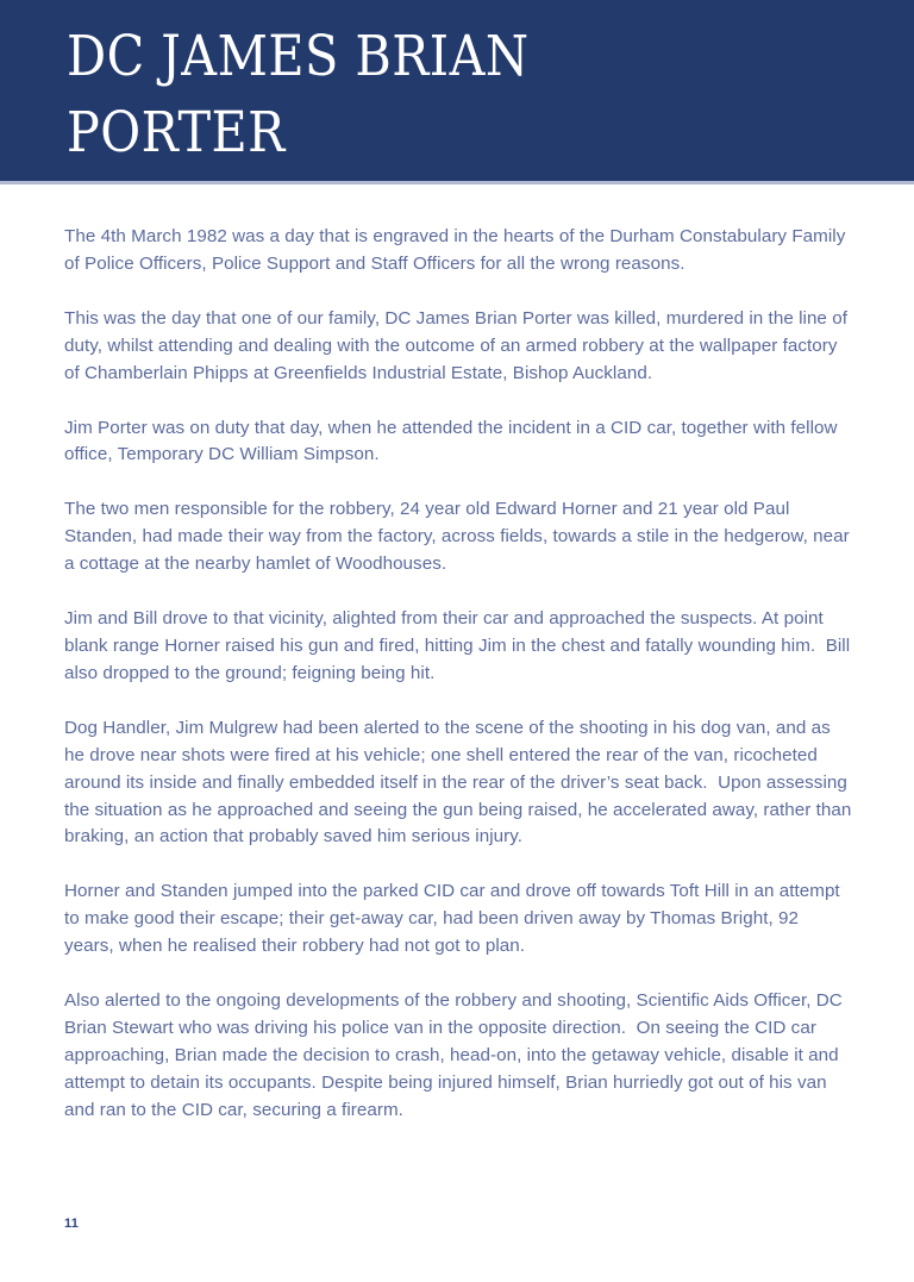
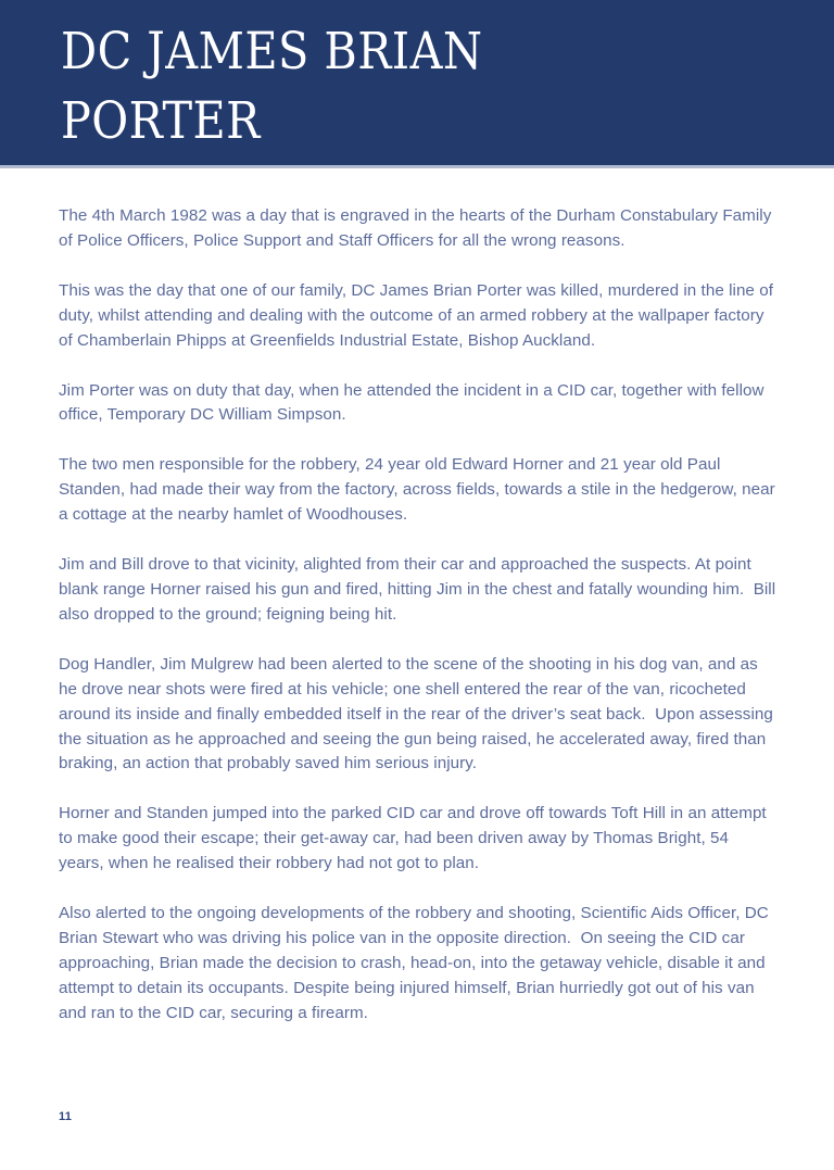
  DC JAMES BRIAN
  PORTER
  The 4th March 1982 was a day that is engraved in the hearts of the Durham Constabulary Family of Police Officers, Police Support and Staff Officers for all the wrong reasons.
  This was the day that one of our family, DC James Brian Porter was killed, murdered in the line of duty, whilst attending and dealing with the outcome of an armed robbery at the wallpaper factory of Chamberlain Phipps at Greenfields Industrial Estate, Bishop Auckland.
  Jim Porter was on duty that day, when he attended the incident in a CID car, together with fellow office, Temporary DC William Simpson.
  The two men responsible for the robbery, 24 year old Edward Horner and 21 year old Paul Standen, had made their way from the factory, across fields, towards a stile in the hedgerow, near a cottage at the nearby hamlet of Woodhouses.
  Jim and Bill drove to that vicinity, alighted from their car and approached the suspects. At point blank range Horner raised his gun and fired, hitting Jim in the chest and fatally wounding him. Bill also dropped to the ground; feigning being hit.
- Dog Handler, Jim Mulgrew had been alerted to the scene of the shooting in his dog van, and as he drove near shots were fired at his vehicle; one shell entered the rear of the van, ricocheted around its inside and finally embedded itself in the rear of the driver’s seat back. Upon assessing the situation as he approached and seeing the gun being raised, he accelerated away, rather than braking, an action that probably saved him serious injury.
+ Dog Handler, Jim Mulgrew had been alerted to the scene of the shooting in his dog van, and as he drove near shots were fired at his vehicle; one shell entered the rear of the van, ricocheted around its inside and finally embedded itself in the rear of the driver’s seat back. Upon assessing the situation as he approached and seeing the gun being raised, he accelerated away, fired than braking, an action that probably saved him serious injury.
- Horner and Standen jumped into the parked CID car and drove off towards Toft Hill in an attempt to make good their escape; their get-away car, had been driven away by Thomas Bright, 92 years, when he realised their robbery had not got to plan.
+ Horner and Standen jumped into the parked CID car and drove off towards Toft Hill in an attempt to make good their escape; their get-away car, had been driven away by Thomas Bright, 54 years, when he realised their robbery had not got to plan.
  Also alerted to the ongoing developments of the robbery and shooting, Scientific Aids Officer, DC Brian Stewart who was driving his police van in the opposite direction. On seeing the CID car approaching, Brian made the decision to crash, head-on, into the getaway vehicle, disable it and attempt to detain its occupants. Despite being injured himself, Brian hurriedly got out of his van and ran to the CID car, securing a firearm.
  11
